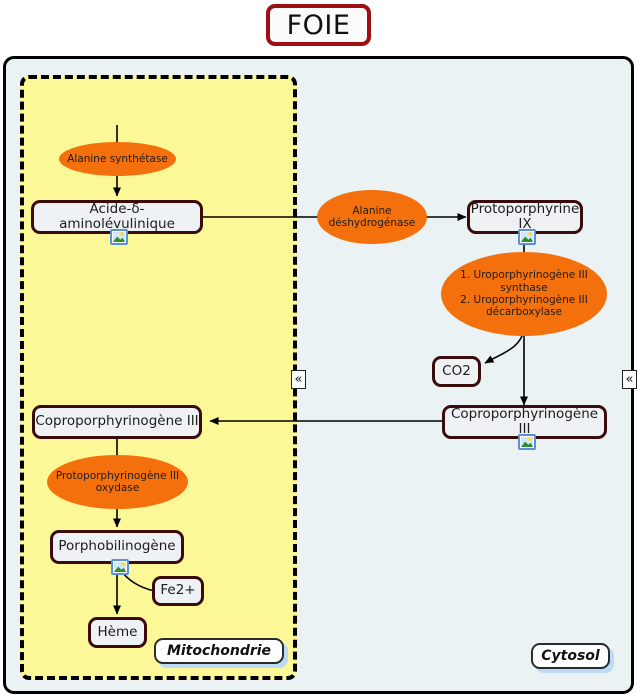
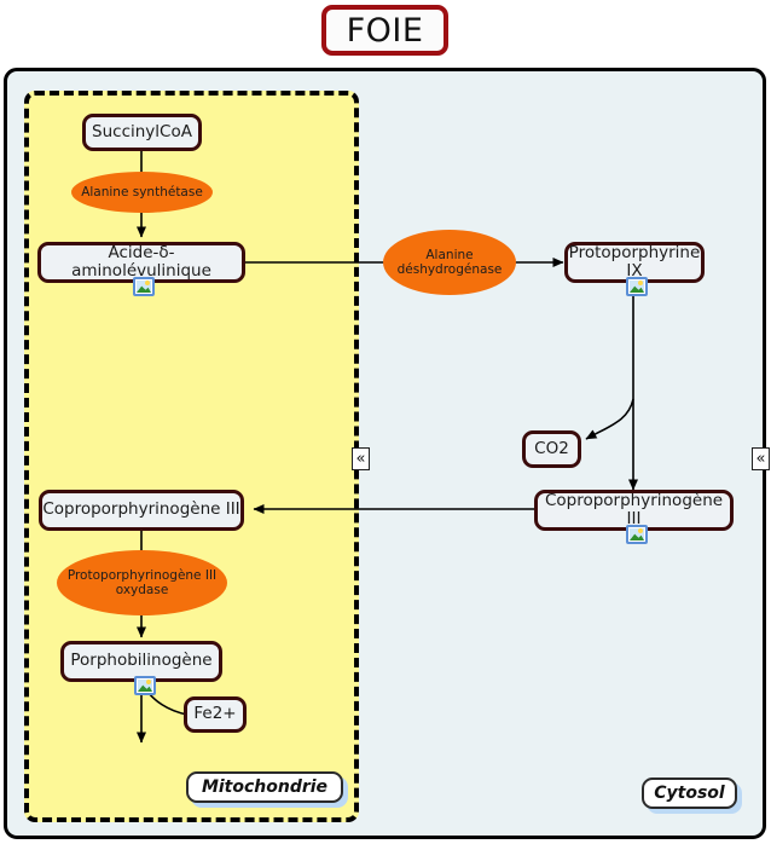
  FOIE
  Alanine synthétase
  Alanine
  déshydrogénase
- 1. Uroporphyrinogène III
- synthase
- 2. Uroporphyrinogène III
- décarboxylase
  Protoporphyrinogène III
  oxydase
+ SuccinylCoA
  Acide-δ-aminolévulinique
  Protoporphyrine IX
  CO2
  Coproporphyrinogène III
  Coproporphyrinogène III
  Porphobilinogène
  Fe2+
- Hème
  Mitochondrie
  Cytosol
  «
  «
